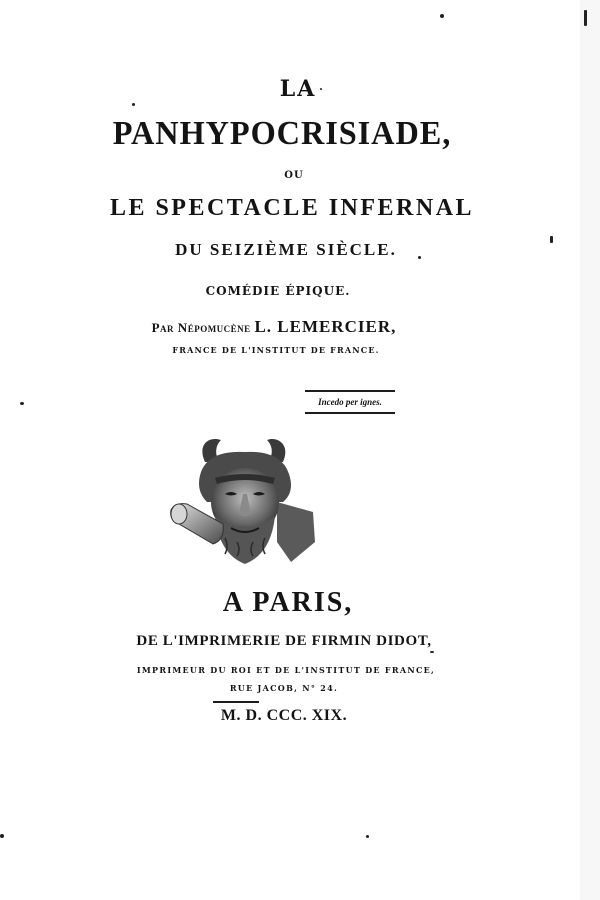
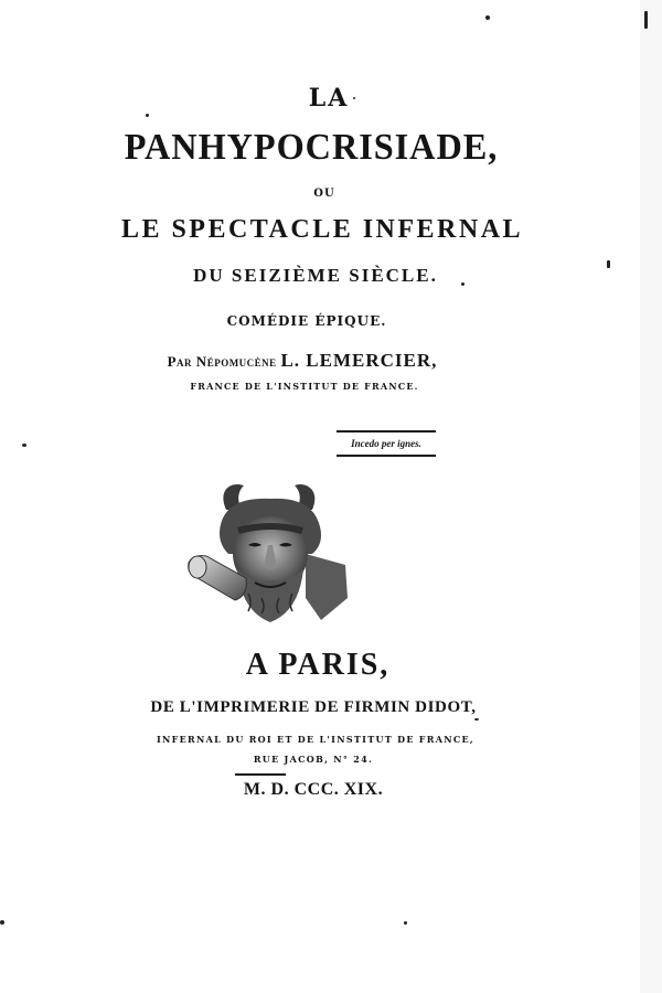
  LA
  PANHYPOCRISIADE,
  OU
  LE SPECTACLE INFERNAL
  DU SEIZIÈME SIÈCLE.
  COMÉDIE ÉPIQUE.
  Par Népomucène L. LEMERCIER,
  FRANCE DE L'INSTITUT DE FRANCE.
  Incedo per ignes.
  A PARIS,
  DE L'IMPRIMERIE DE FIRMIN DIDOT,
- IMPRIMEUR DU ROI ET DE L'INSTITUT DE FRANCE,
+ INFERNAL DU ROI ET DE L'INSTITUT DE FRANCE,
  RUE JACOB, N° 24.
  M. D. CCC. XIX.
